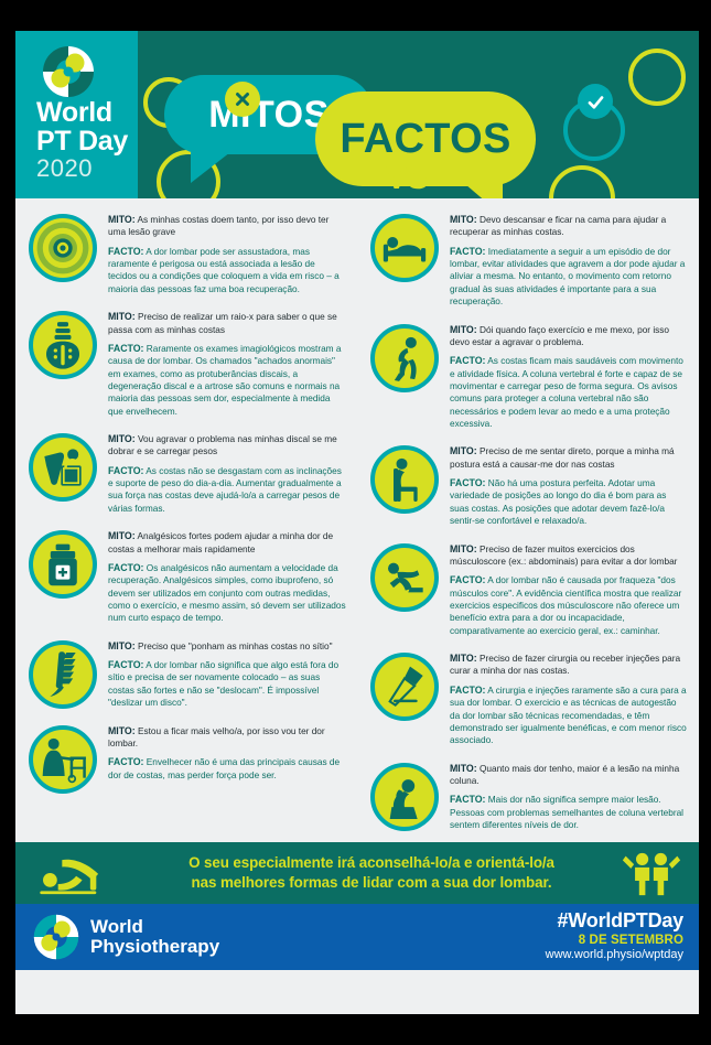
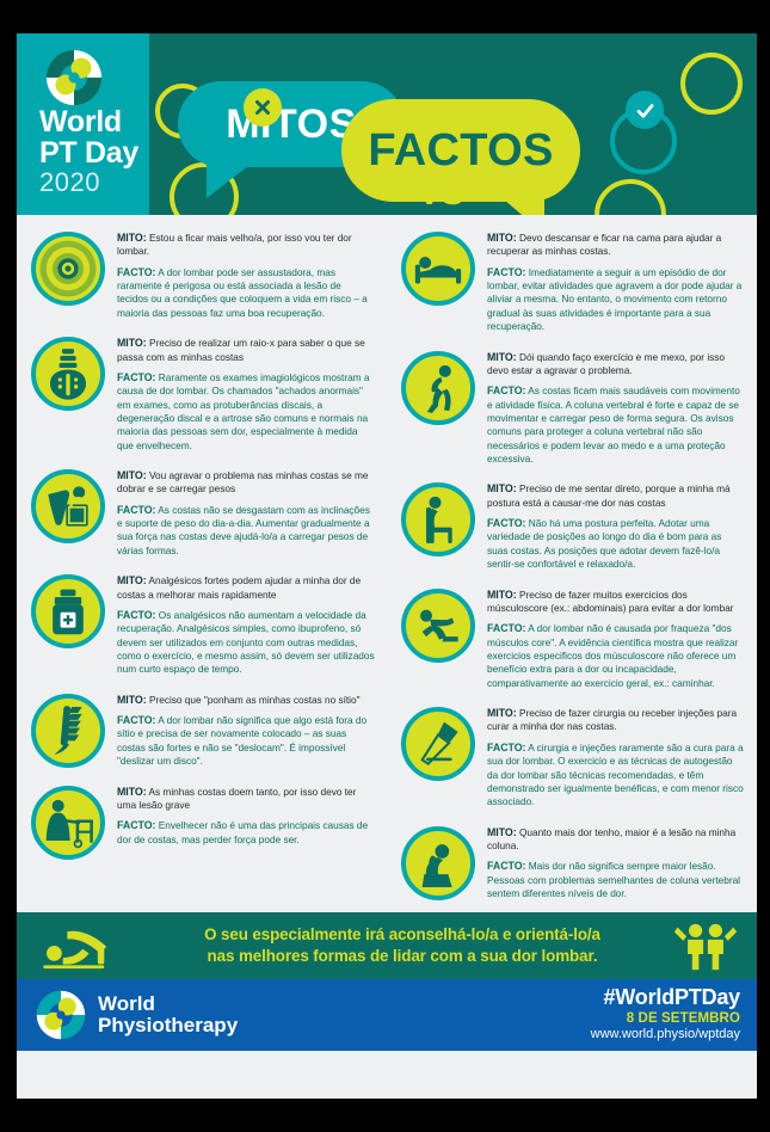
  World
  PT Day
  2020
  MTOS
  FACTOS
  VS
- MITO: As minhas costas doem tanto, por isso devo ter uma lesão grave
+ MITO: Estou a ficar mais velho/a, por isso vou ter dor lombar.
  FACTO: A dor lombar pode ser assustadora, mas raramente é perigosa ou está associada a lesão de tecidos ou a condições que coloquem a vida em risco – a maioria das pessoas faz uma boa recuperação.
  MITO: Preciso de realizar um raio-x para saber o que se passa com as minhas costas
  FACTO: Raramente os exames imagiológicos mostram a causa de dor lombar. Os chamados "achados anormais" em exames, como as protuberâncias discais, a degeneração discal e a artrose são comuns e normais na maioria das pessoas sem dor, especialmente à medida que envelhecem.
- MITO: Vou agravar o problema nas minhas discal se me dobrar e se carregar pesos
+ MITO: Vou agravar o problema nas minhas costas se me dobrar e se carregar pesos
  FACTO: As costas não se desgastam com as inclinações e suporte de peso do dia-a-dia. Aumentar gradualmente a sua força nas costas deve ajudá-lo/a a carregar pesos de várias formas.
  MITO: Analgésicos fortes podem ajudar a minha dor de costas a melhorar mais rapidamente
  FACTO: Os analgésicos não aumentam a velocidade da recuperação. Analgésicos simples, como ibuprofeno, só devem ser utilizados em conjunto com outras medidas, como o exercício, e mesmo assim, só devem ser utilizados num curto espaço de tempo.
  MITO: Preciso que "ponham as minhas costas no sítio"
  FACTO: A dor lombar não significa que algo está fora do sítio e precisa de ser novamente colocado – as suas costas são fortes e não se "deslocam". É impossível "deslizar um disco".
- MITO: Estou a ficar mais velho/a, por isso vou ter dor lombar.
+ MITO: As minhas costas doem tanto, por isso devo ter uma lesão grave
  FACTO: Envelhecer não é uma das principais causas de dor de costas, mas perder força pode ser.
  MITO: Devo descansar e ficar na cama para ajudar a recuperar as minhas costas.
  FACTO: Imediatamente a seguir a um episódio de dor lombar, evitar atividades que agravem a dor pode ajudar a aliviar a mesma. No entanto, o movimento com retorno gradual às suas atividades é importante para a sua recuperação.
  MITO: Dói quando faço exercício e me mexo, por isso devo estar a agravar o problema.
  FACTO: As costas ficam mais saudáveis com movimento e atividade física. A coluna vertebral é forte e capaz de se movimentar e carregar peso de forma segura. Os avisos comuns para proteger a coluna vertebral não são necessários e podem levar ao medo e a uma proteção excessiva.
  MITO: Preciso de me sentar direto, porque a minha má postura está a causar-me dor nas costas
  FACTO: Não há uma postura perfeita. Adotar uma variedade de posições ao longo do dia é bom para as suas costas. As posições que adotar devem fazê-lo/a sentir-se confortável e relaxado/a.
  MITO: Preciso de fazer muitos exercicios dos músculoscore (ex.: abdominais) para evitar a dor lombar
  FACTO: A dor lombar não é causada por fraqueza "dos músculos core". A evidência científica mostra que realizar exercicios especificos dos músculoscore não oferece um benefício extra para a dor ou incapacidade, comparativamente ao exercicio geral, ex.: caminhar.
  MITO: Preciso de fazer cirurgia ou receber injeções para curar a minha dor nas costas.
  FACTO: A cirurgia e injeções raramente são a cura para a sua dor lombar. O exercicio e as técnicas de autogestão da dor lombar são técnicas recomendadas, e têm demonstrado ser igualmente benéficas, e com menor risco associado.
  MITO: Quanto mais dor tenho, maior é a lesão na minha coluna.
  FACTO: Mais dor não significa sempre maior lesão. Pessoas com problemas semelhantes de coluna vertebral sentem diferentes níveis de dor.
  O seu especialmente irá aconselhá-lo/a e orientá-lo/a
  nas melhores formas de lidar com a sua dor lombar.
  World
  Physiotherapy
  #WorldPTDay
  8 DE SETEMBRO
  www.world.physio/wptday
